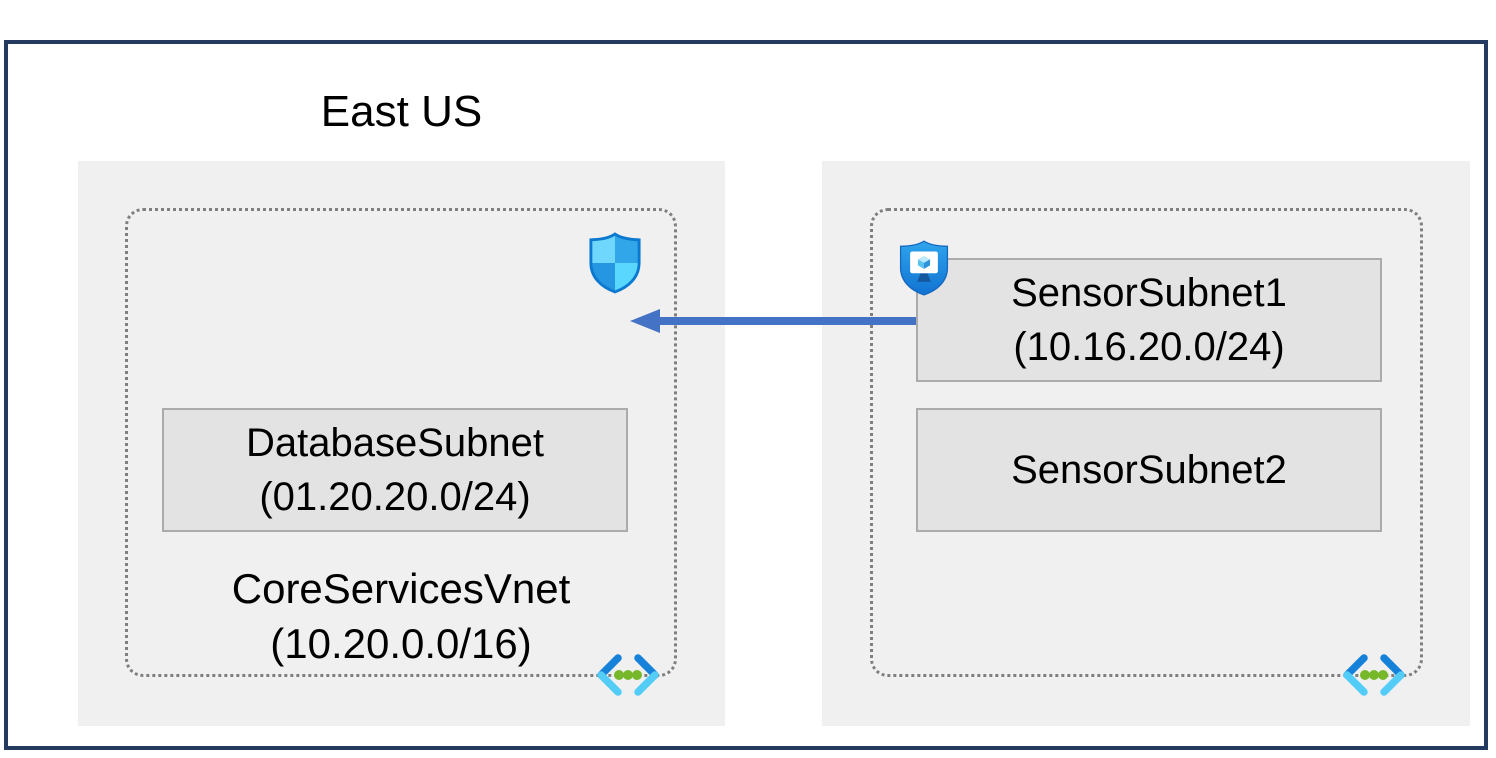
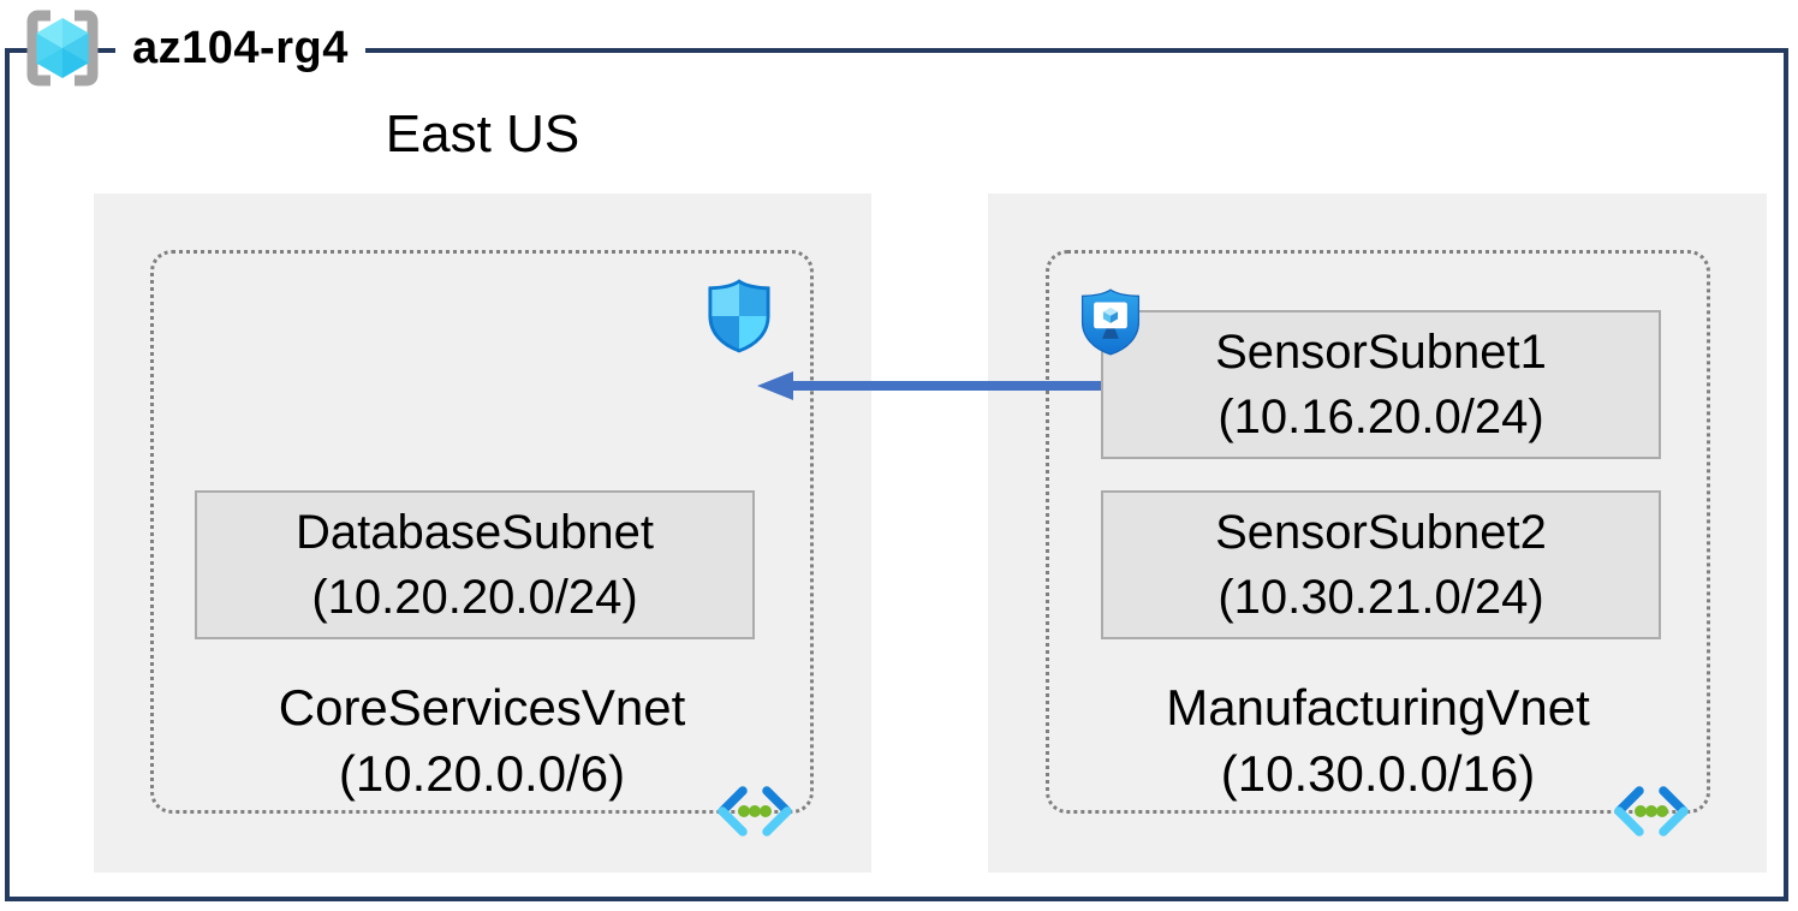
+ az104-rg4
  East US
  DatabaseSubnet
- (01.20.20.0/24)
+ (10.20.20.0/24)
  SensorSubnet1
  (10.16.20.0/24)
  SensorSubnet2
+ (10.30.21.0/24)
  CoreServicesVnet
- (10.20.0.0/16)
+ (10.20.0.0/6)
+ ManufacturingVnet
+ (10.30.0.0/16)
